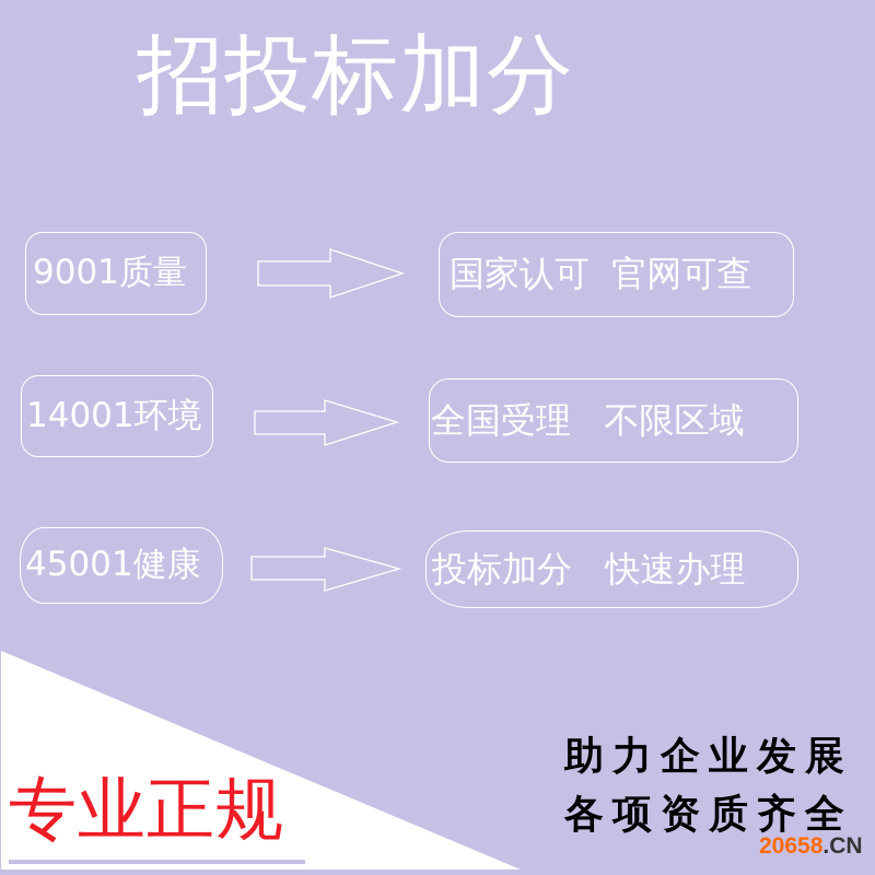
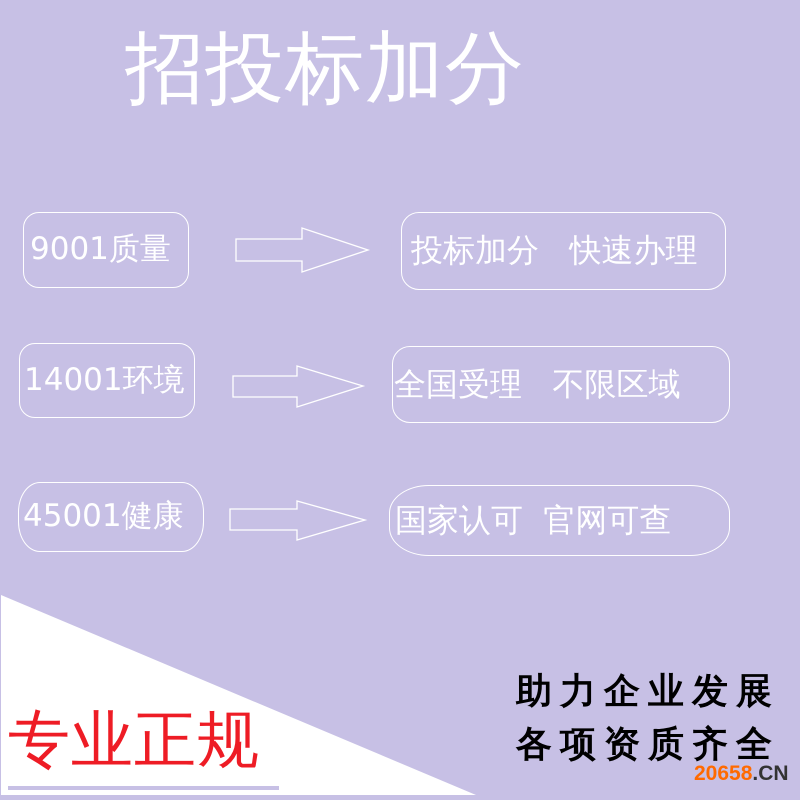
  招投标加分
  9001质量
- 国家认可 官网可查
+ 投标加分 快速办理
  14001环境
  全国受理 不限区域
  45001健康
- 投标加分 快速办理
+ 国家认可 官网可查
  专业正规
  助力企业发展
  各项资质齐全
  20658.CN
